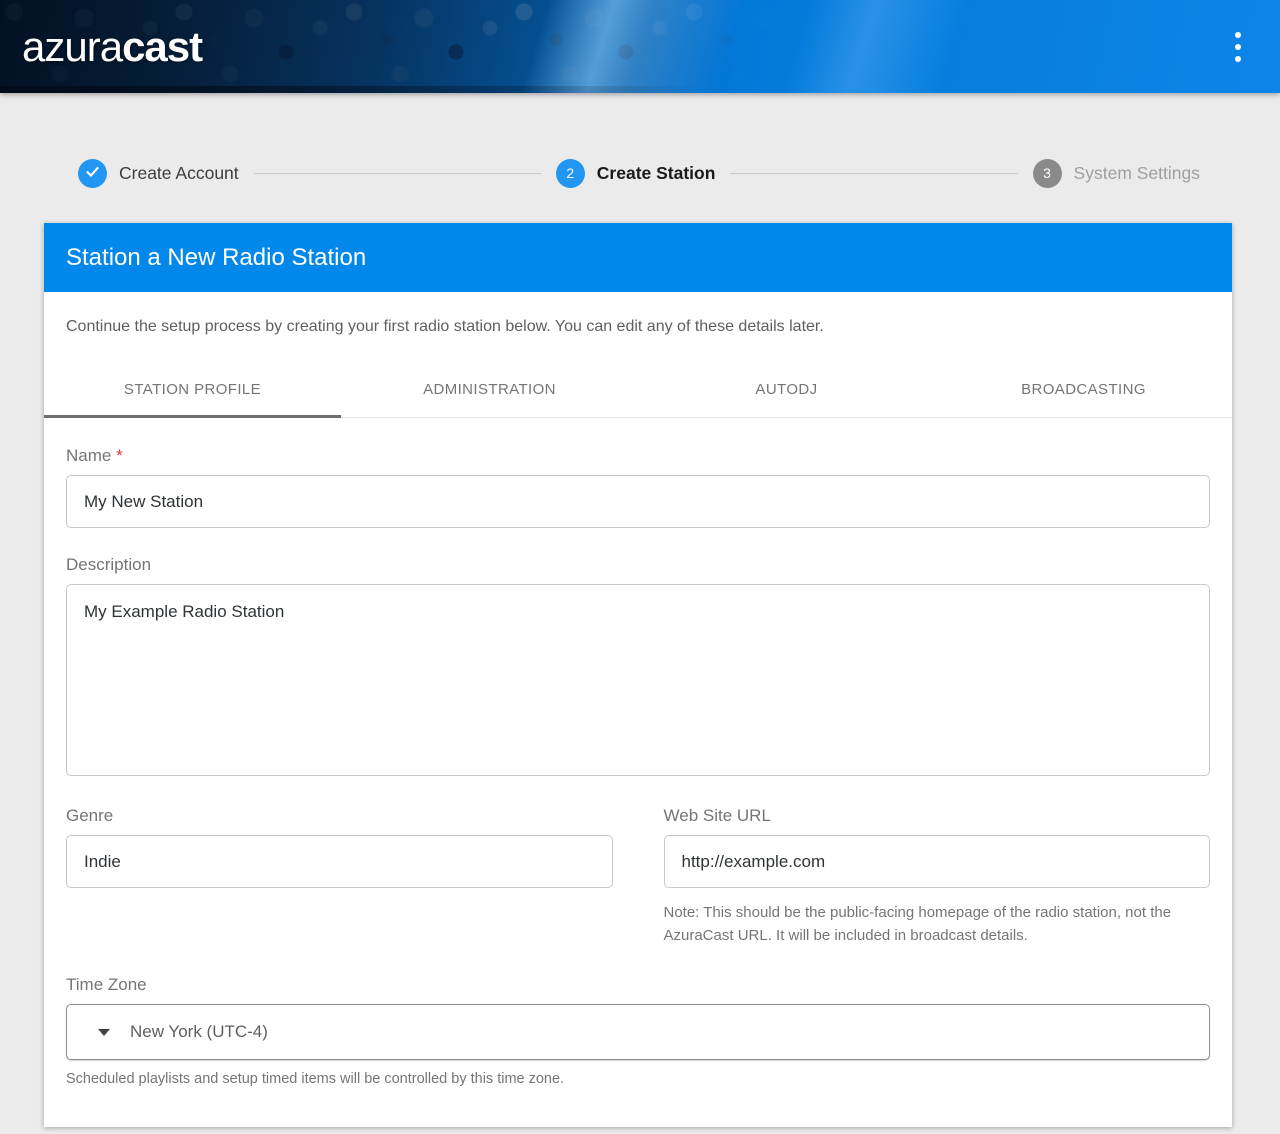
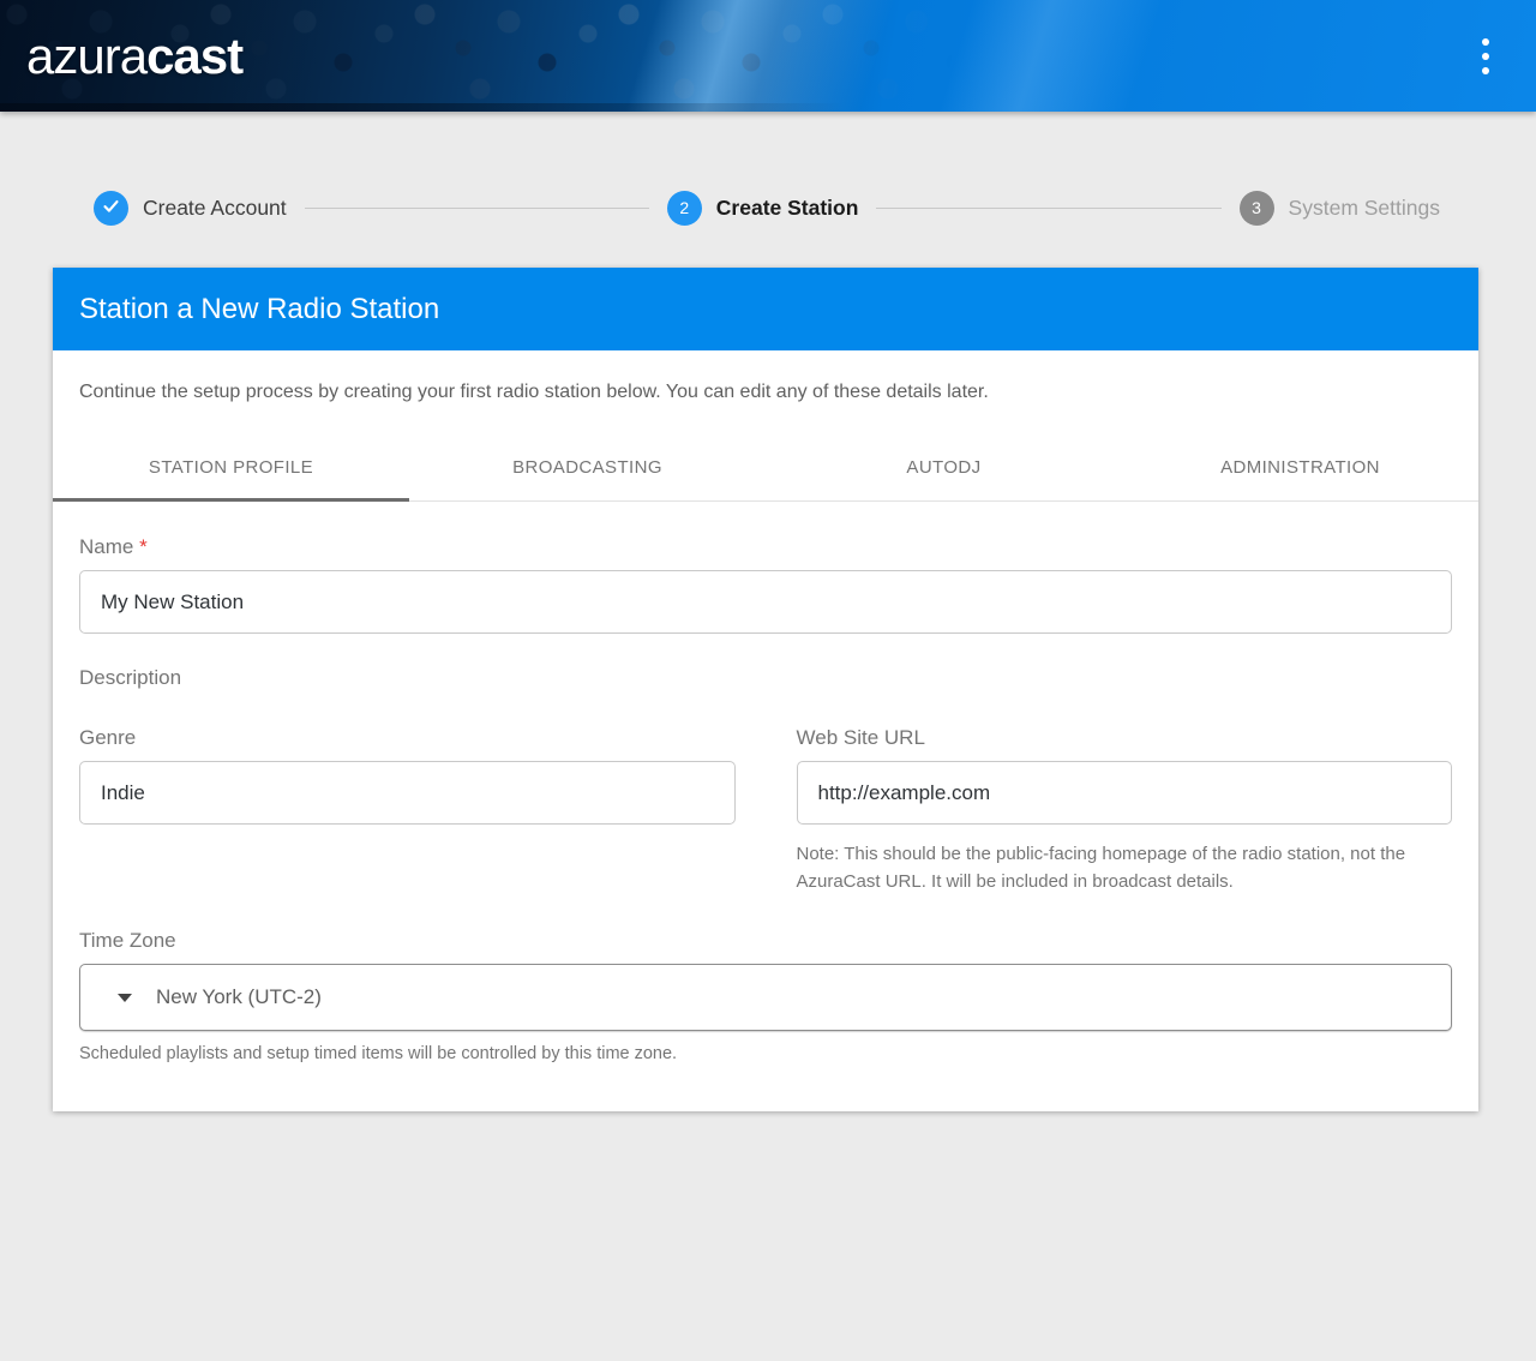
  azuracast
  Create Account
  2
  Create Station
  3
  System Settings
  Station a New Radio Station
  Continue the setup process by creating your first radio station below. You can edit any of these details later.
  STATION PROFILE
- ADMINISTRATION
+ BROADCASTING
  AUTODJ
- BROADCASTING
+ ADMINISTRATION
  Name *
  My New Station
  Description
- My Example Radio Station
  Genre
  Indie
  Web Site URL
  http://example.com
  Note: This should be the public-facing homepage of the radio station, not the AzuraCast URL. It will be included in broadcast details.
  Time Zone
- New York (UTC-4)
+ New York (UTC-2)
  Scheduled playlists and setup timed items will be controlled by this time zone.
